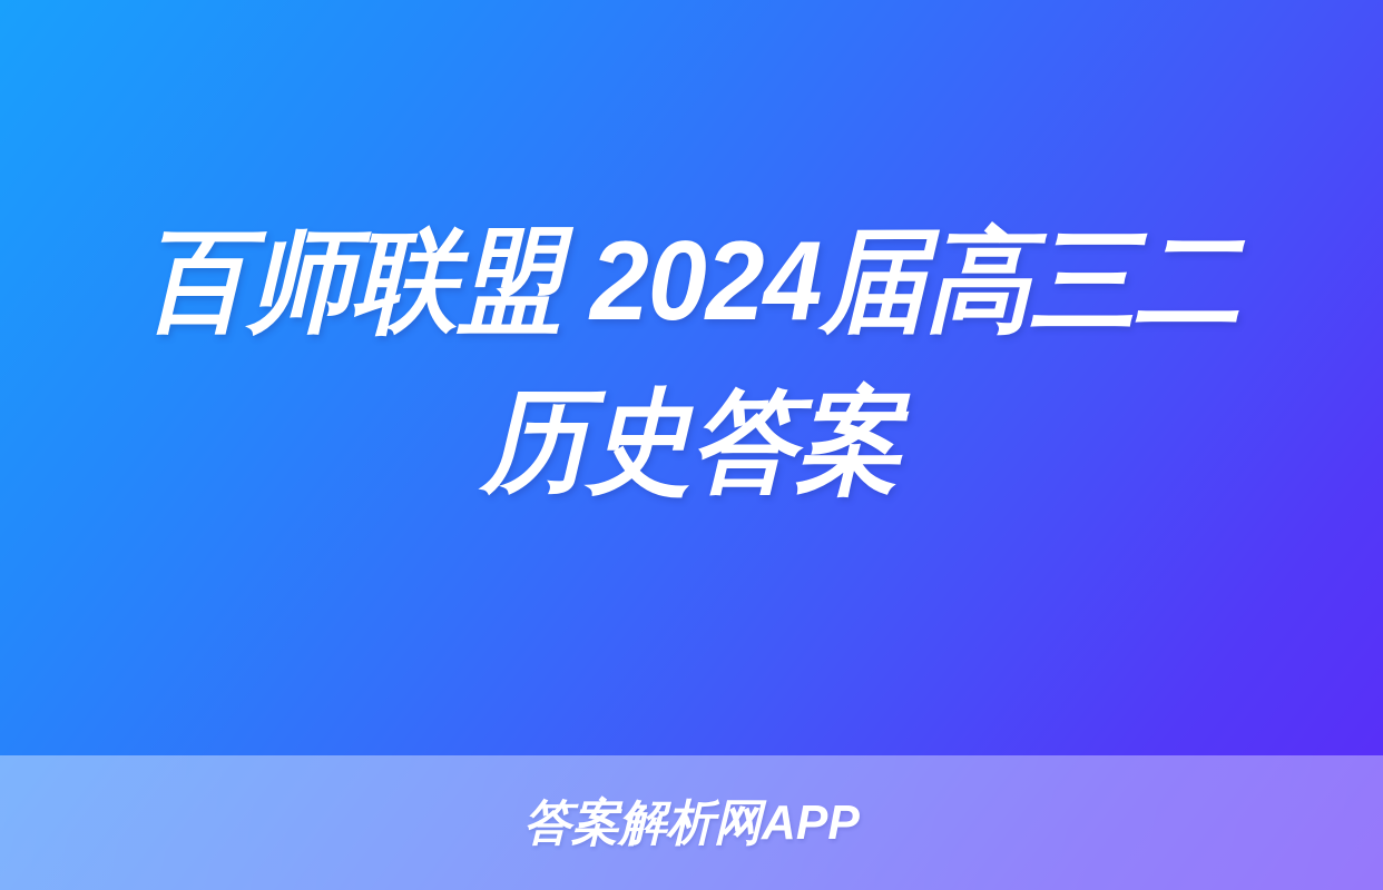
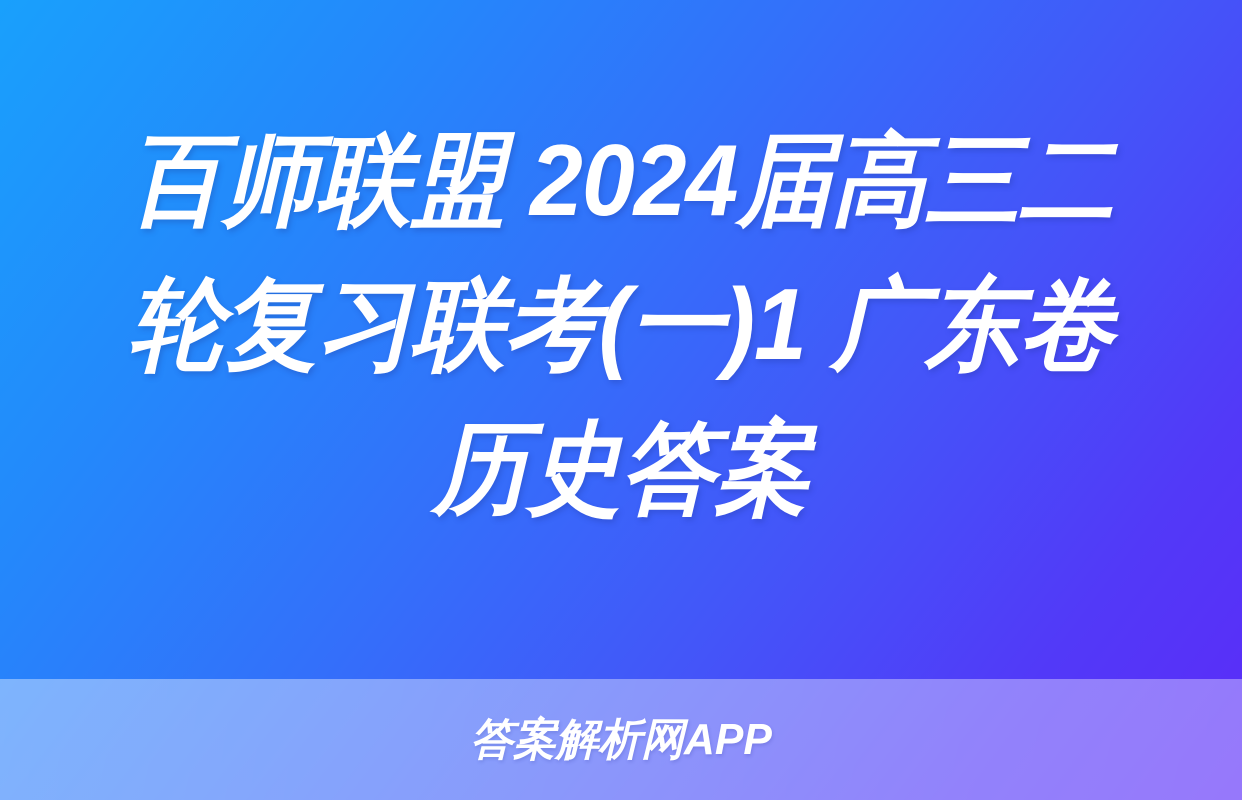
  百师联盟 2024届高三二
+ 轮复习联考(一)1 广东卷
  历史答案
  答案解析网APP
